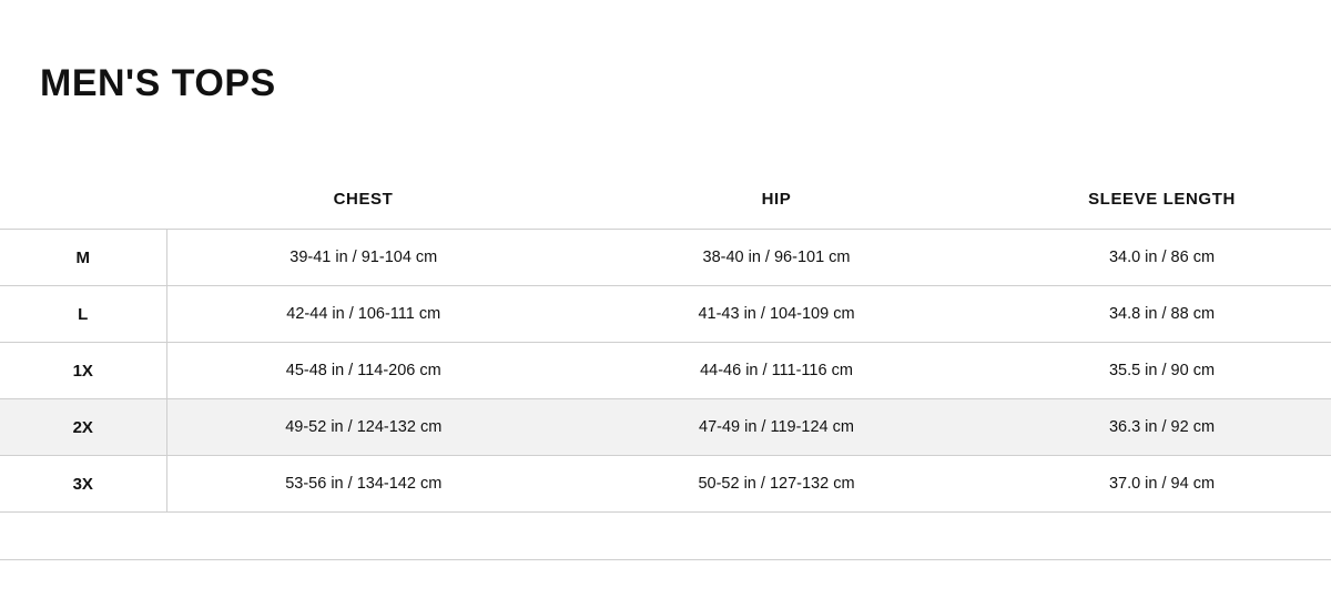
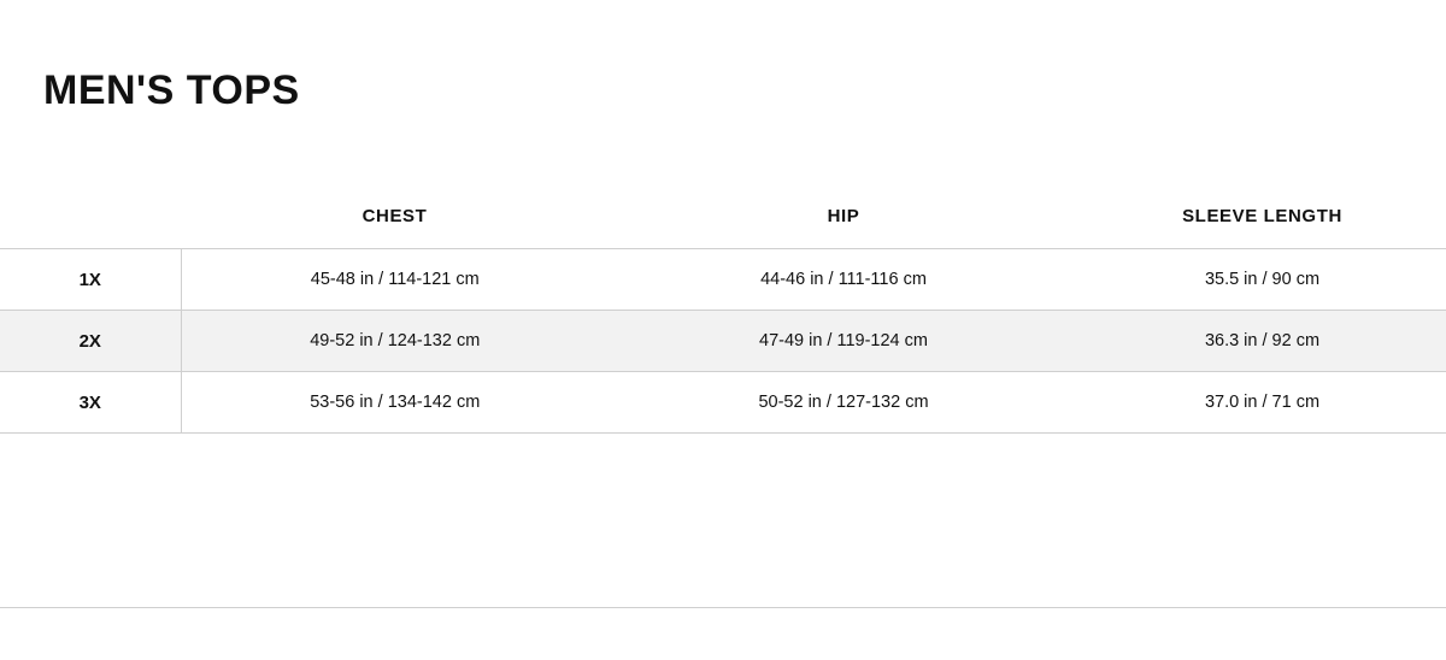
  MEN'S TOPS
  	CHEST	HIP	SLEEVE LENGTH
- M	39-41 in / 91-104 cm	38-40 in / 96-101 cm	34.0 in / 86 cm
- L	42-44 in / 106-111 cm	41-43 in / 104-109 cm	34.8 in / 88 cm
- 1X	45-48 in / 114-206 cm	44-46 in / 111-116 cm	35.5 in / 90 cm
+ 1X	45-48 in / 114-121 cm	44-46 in / 111-116 cm	35.5 in / 90 cm
  2X	49-52 in / 124-132 cm	47-49 in / 119-124 cm	36.3 in / 92 cm
- 3X	53-56 in / 134-142 cm	50-52 in / 127-132 cm	37.0 in / 94 cm
+ 3X	53-56 in / 134-142 cm	50-52 in / 127-132 cm	37.0 in / 71 cm
